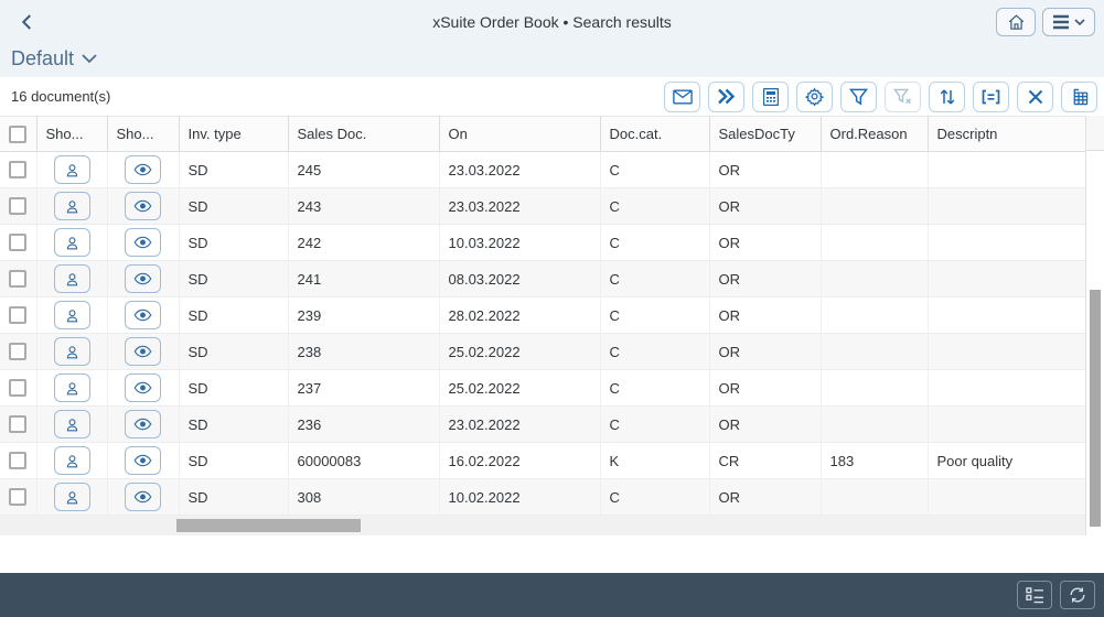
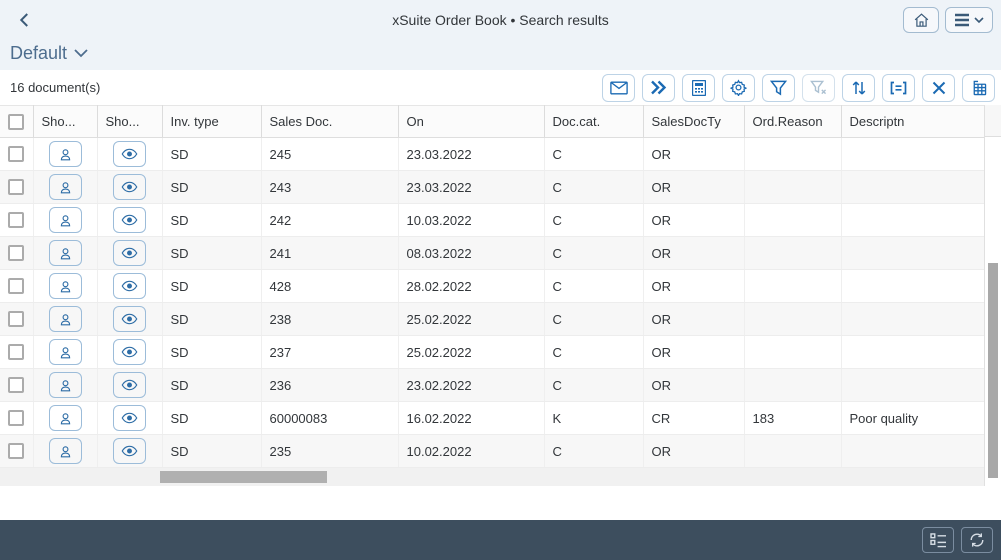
  xSuite Order Book • Search results
  Default
  16 document(s)
  	Sho...	Sho...	Inv. type	Sales Doc.	On	Doc.cat.	SalesDocTy	Ord.Reason	Descriptn
  			SD	245	23.03.2022	C	OR
  			SD	243	23.03.2022	C	OR
  			SD	242	10.03.2022	C	OR
  			SD	241	08.03.2022	C	OR
- 			SD	239	28.02.2022	C	OR
+ 			SD	428	28.02.2022	C	OR
  			SD	238	25.02.2022	C	OR
  			SD	237	25.02.2022	C	OR
  			SD	236	23.02.2022	C	OR
  			SD	60000083	16.02.2022	K	CR	183	Poor quality
- 			SD	308	10.02.2022	C	OR
+ 			SD	235	10.02.2022	C	OR
